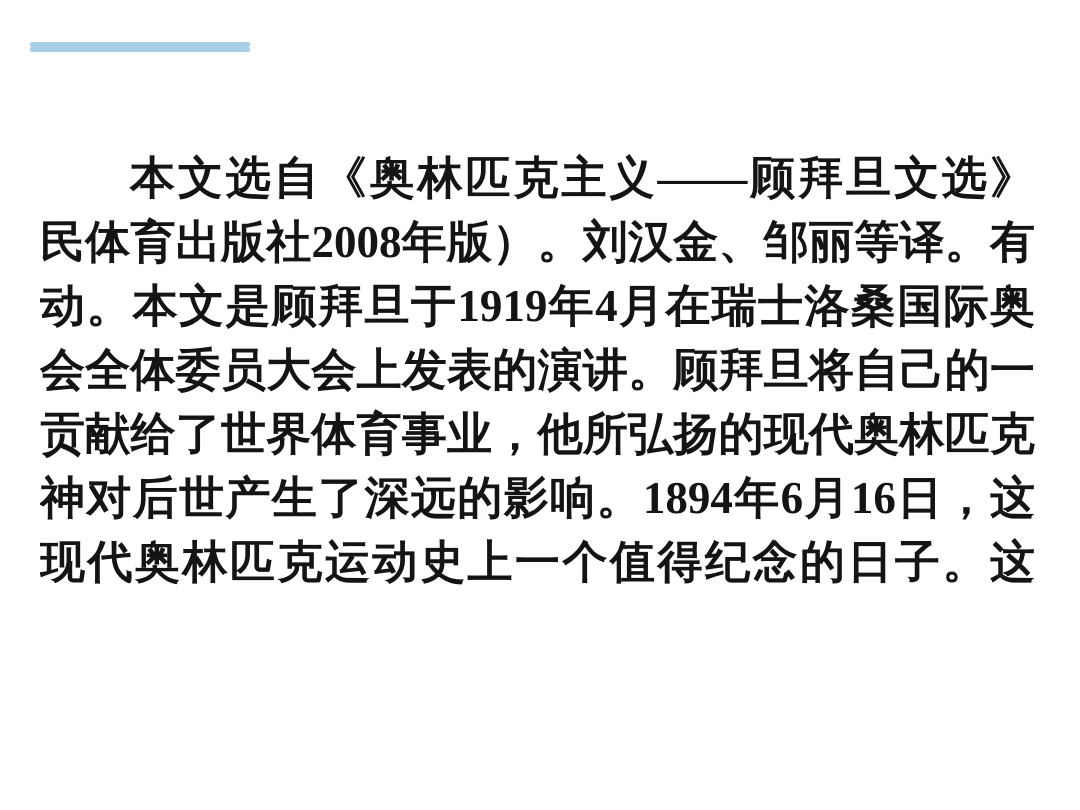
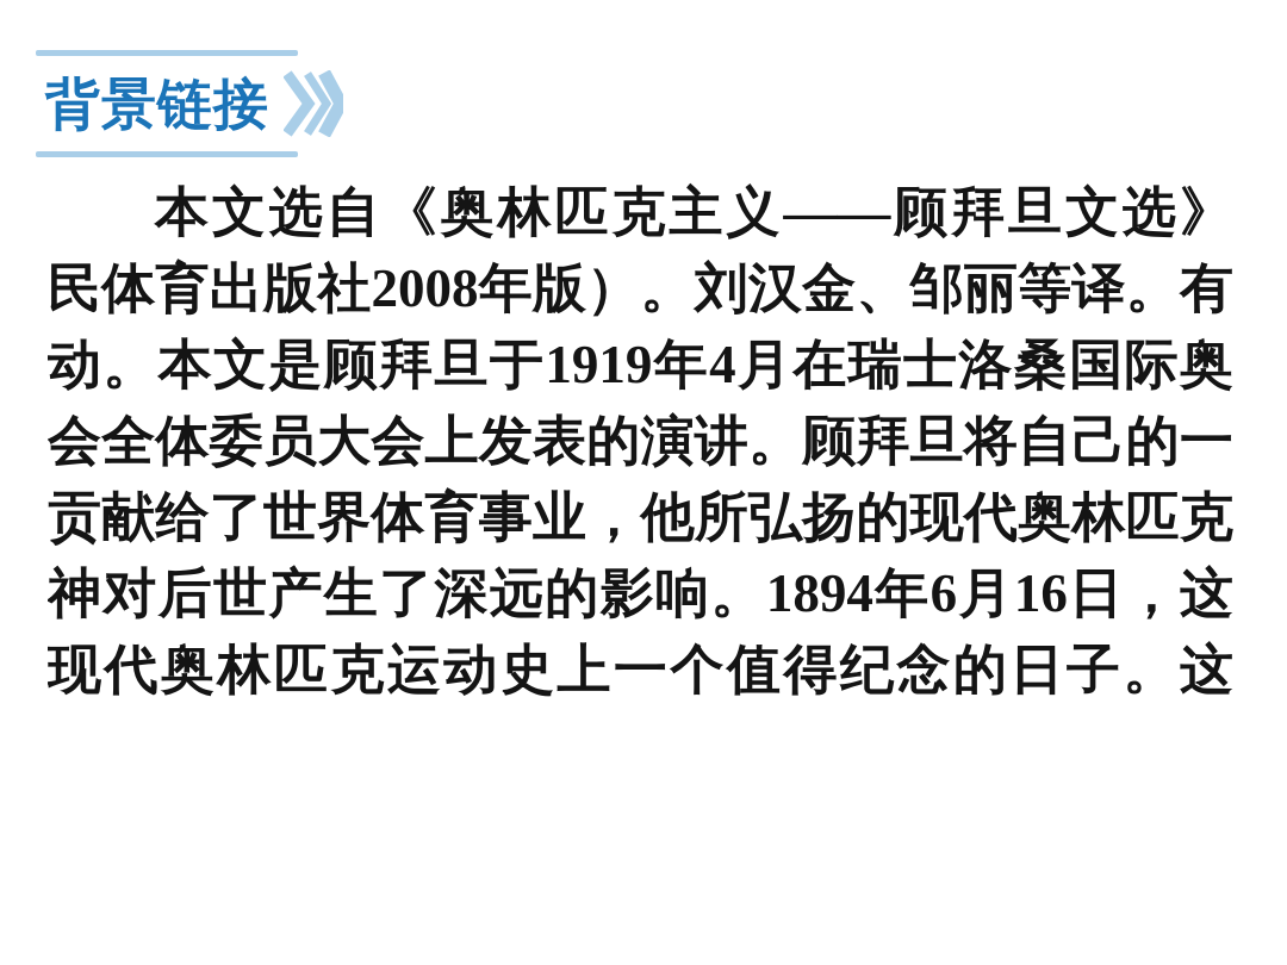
+ 背景链接
  本文选自《奥林匹克主义——顾拜旦文选》
  民体育出版社2008年版）。刘汉金、邹丽等译。有
  动。本文是顾拜旦于1919年4月在瑞士洛桑国际奥
  会全体委员大会上发表的演讲。顾拜旦将自己的一
  贡献给了世界体育事业，他所弘扬的现代奥林匹克
  神对后世产生了深远的影响。1894年6月16日，这
  现代奥林匹克运动史上一个值得纪念的日子。这
